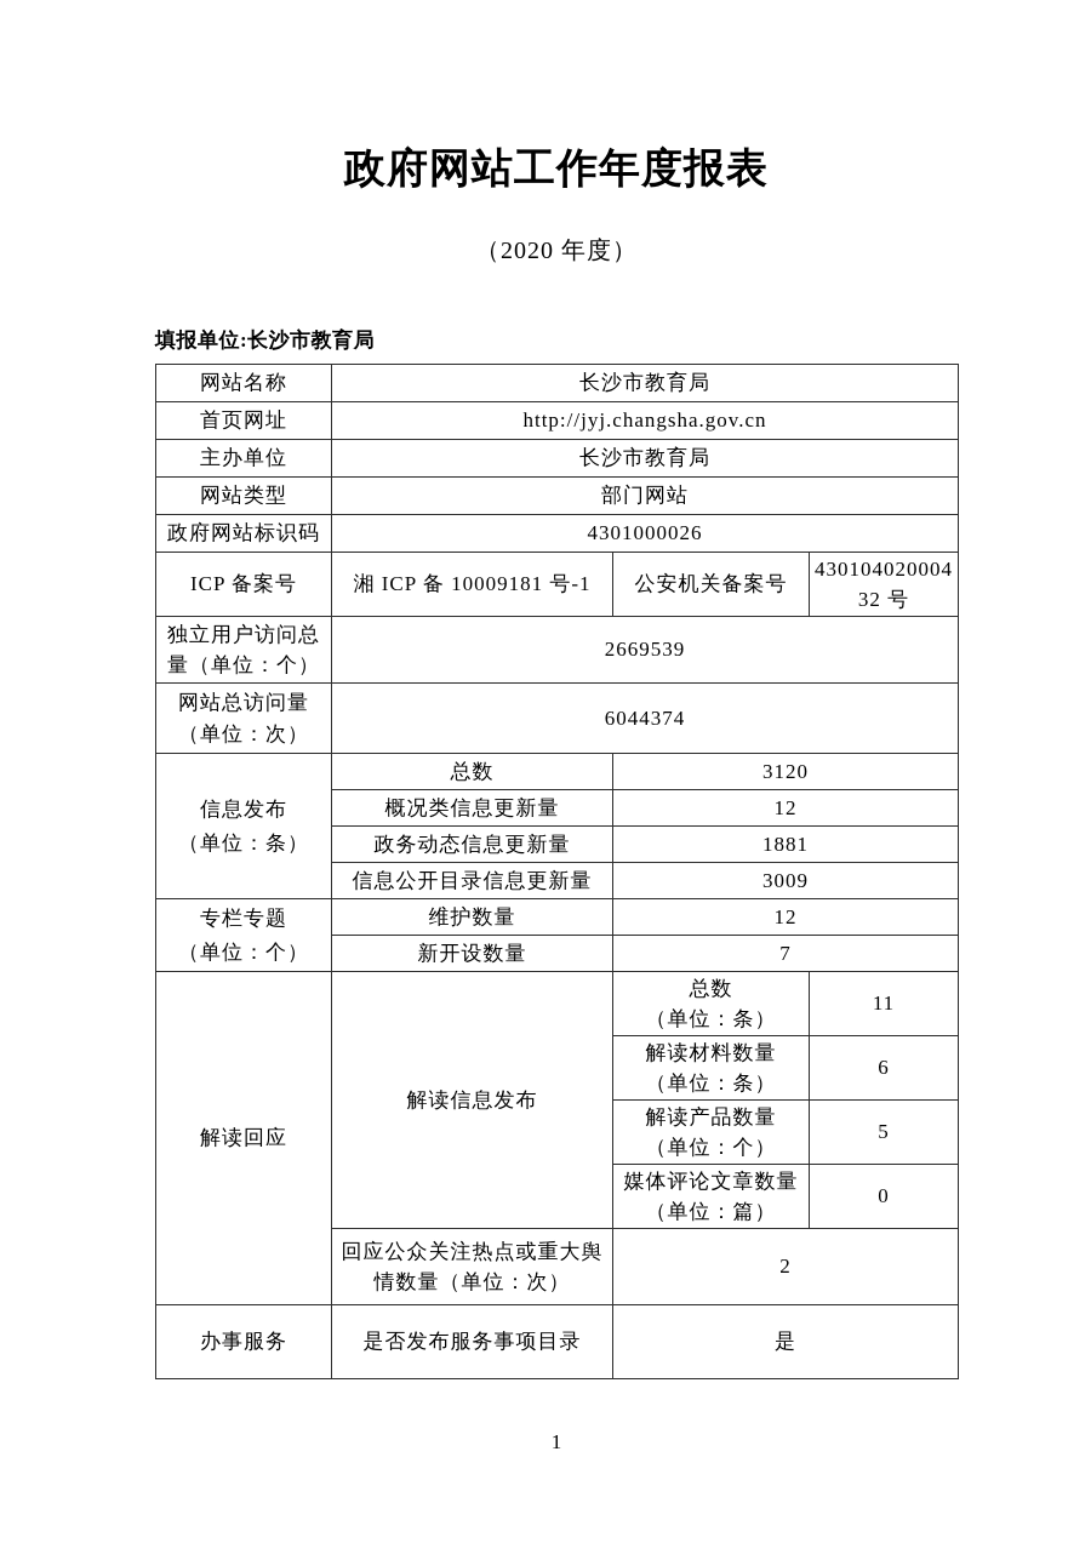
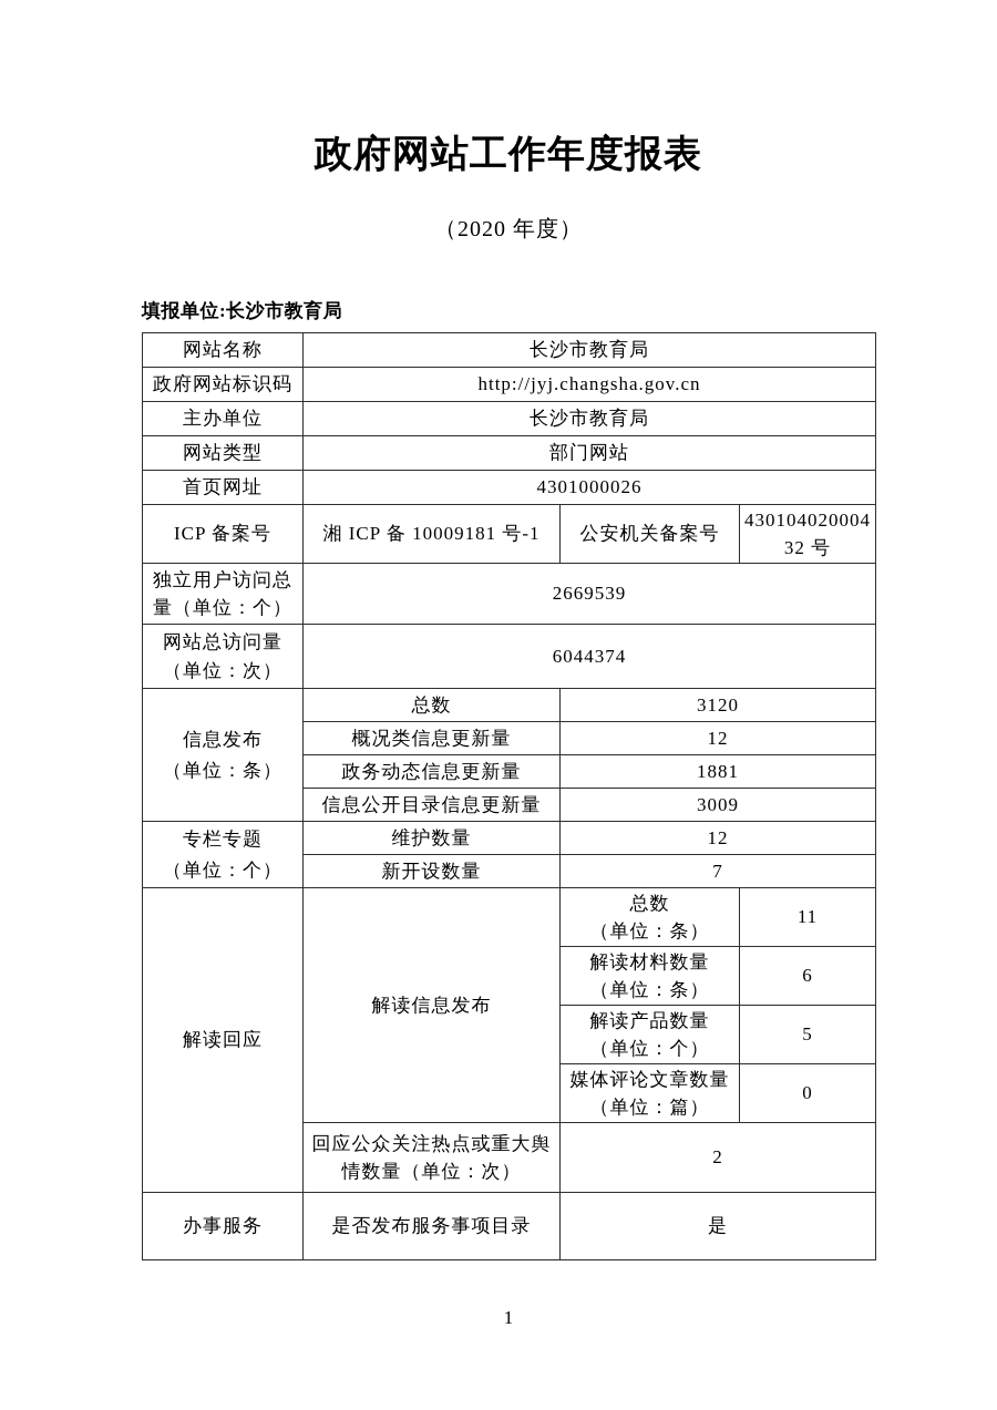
  政府网站工作年度报表
  （2020 年度）
  填报单位:长沙市教育局
  网站名称	长沙市教育局
- 首页网址	http://jyj.changsha.gov.cn
+ 政府网站标识码	http://jyj.changsha.gov.cn
  主办单位	长沙市教育局
  网站类型	部门网站
- 政府网站标识码	4301000026
+ 首页网址	4301000026
  ICP 备案号	湘 ICP 备 10009181 号-1	公安机关备案号	43010402000432 号
  独立用户访问总量（单位：个）	2669539
  网站总访问量（单位：次）	6044374
  信息发布 （单位：条）	总数	3120
  概况类信息更新量	12
  政务动态信息更新量	1881
  信息公开目录信息更新量	3009
  专栏专题 （单位：个）	维护数量	12
  新开设数量	7
  解读回应	解读信息发布	总数 （单位：条）	11
  解读材料数量 （单位：条）	6
  解读产品数量 （单位：个）	5
  媒体评论文章数量 （单位：篇）	0
  回应公众关注热点或重大舆情数量（单位：次）	2
  办事服务	是否发布服务事项目录	是
  1
